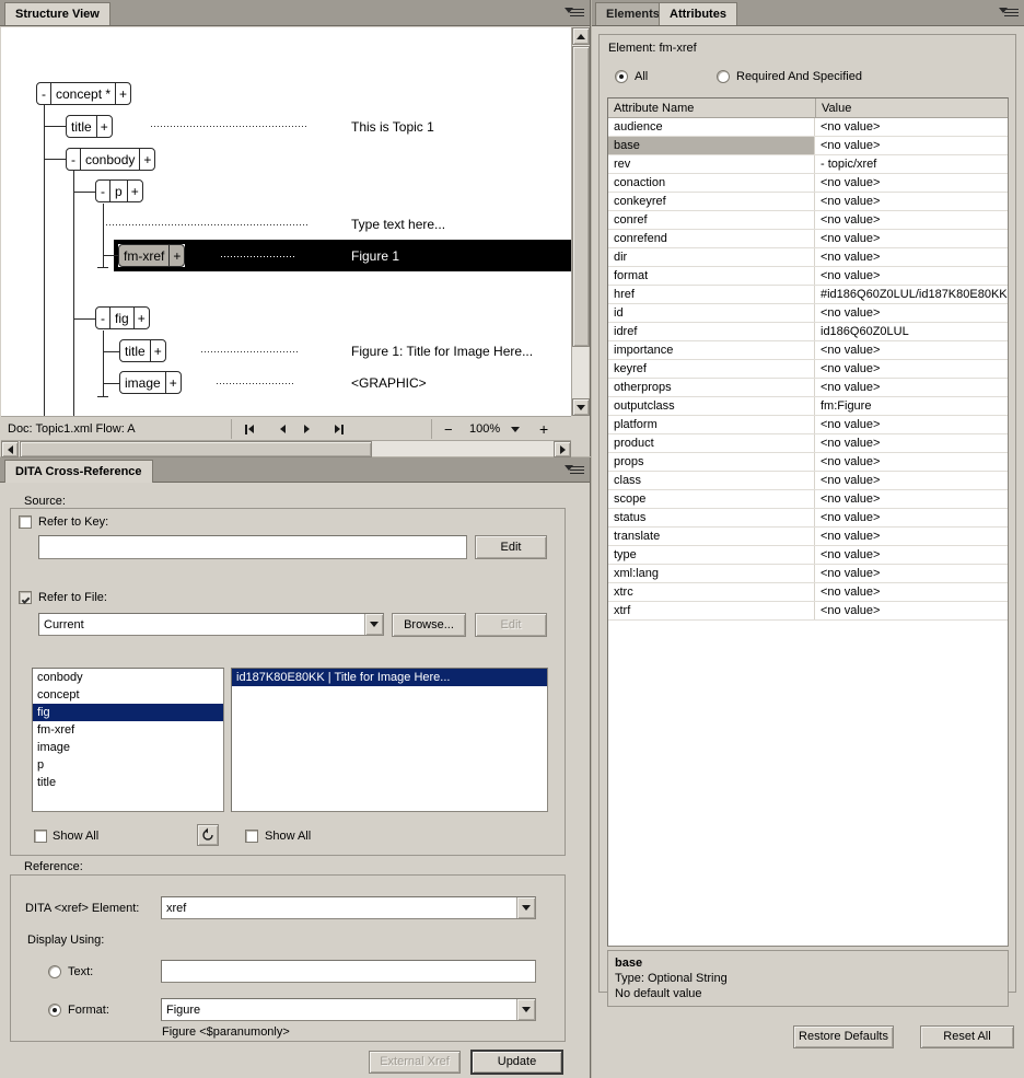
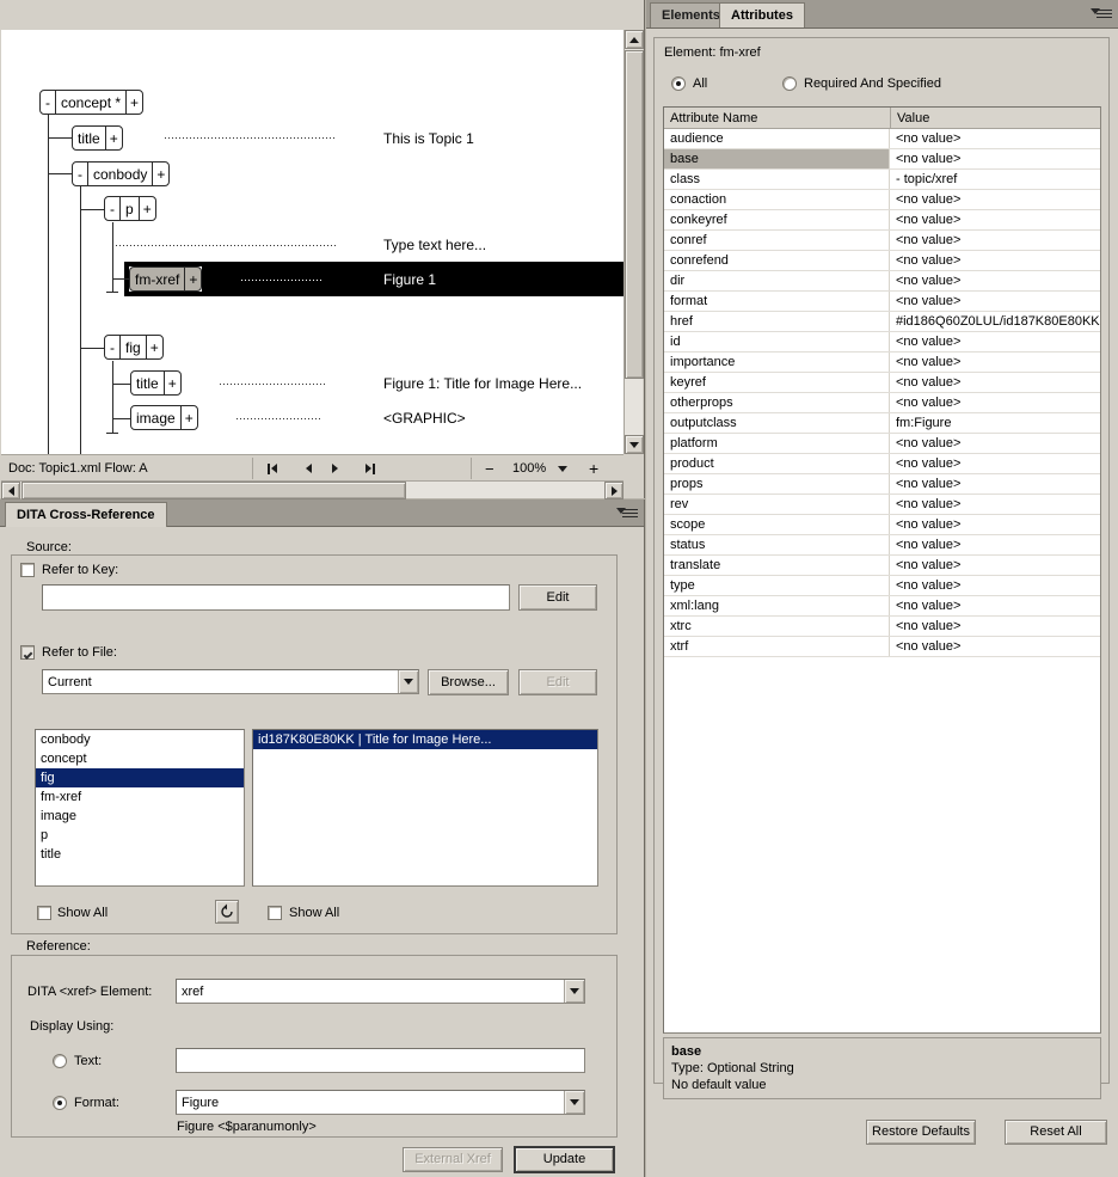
- Structure View
  -
  concept *
  +
  title
  +
  This is Topic 1
  -
  conbody
  +
  -
  p
  +
  Type text here...
  fm-xref
  +
  Figure 1
  -
  fig
  +
  title
  +
  Figure 1: Title for Image Here...
  image
  +
  <GRAPHIC>
  Doc: Topic1.xml Flow: A
  −
  100%
  +
  DITA Cross-Reference
  Source:
  Refer to Key:
  Edit
  Refer to File:
  Current
  Browse...
  Edit
  conbody
  concept
  fig
  fm-xref
  image
  p
  title
  id187K80E80KK | Title for Image Here...
  Show All
  Show All
  Reference:
  DITA <xref> Element:
  xref
  Display Using:
  Text:
  Format:
  Figure
  Figure <$paranumonly>
  External Xref
  Update
  Elements
  Attributes
  Element: fm-xref
  All
  Required And Specified
  Attribute Name
  Value
  audience
  <no value>
  base
  <no value>
- rev
+ class
  - topic/xref
  conaction
  <no value>
  conkeyref
  <no value>
  conref
  <no value>
  conrefend
  <no value>
  dir
  <no value>
  format
  <no value>
  href
  #id186Q60Z0LUL/id187K80E80KK
  id
  <no value>
- idref
- id186Q60Z0LUL
  importance
  <no value>
  keyref
  <no value>
  otherprops
  <no value>
  outputclass
  fm:Figure
  platform
  <no value>
  product
  <no value>
  props
  <no value>
- class
+ rev
  <no value>
  scope
  <no value>
  status
  <no value>
  translate
  <no value>
  type
  <no value>
  xml:lang
  <no value>
  xtrc
  <no value>
  xtrf
  <no value>
  base
  Type: Optional String
  No default value
  Restore Defaults
  Reset All
